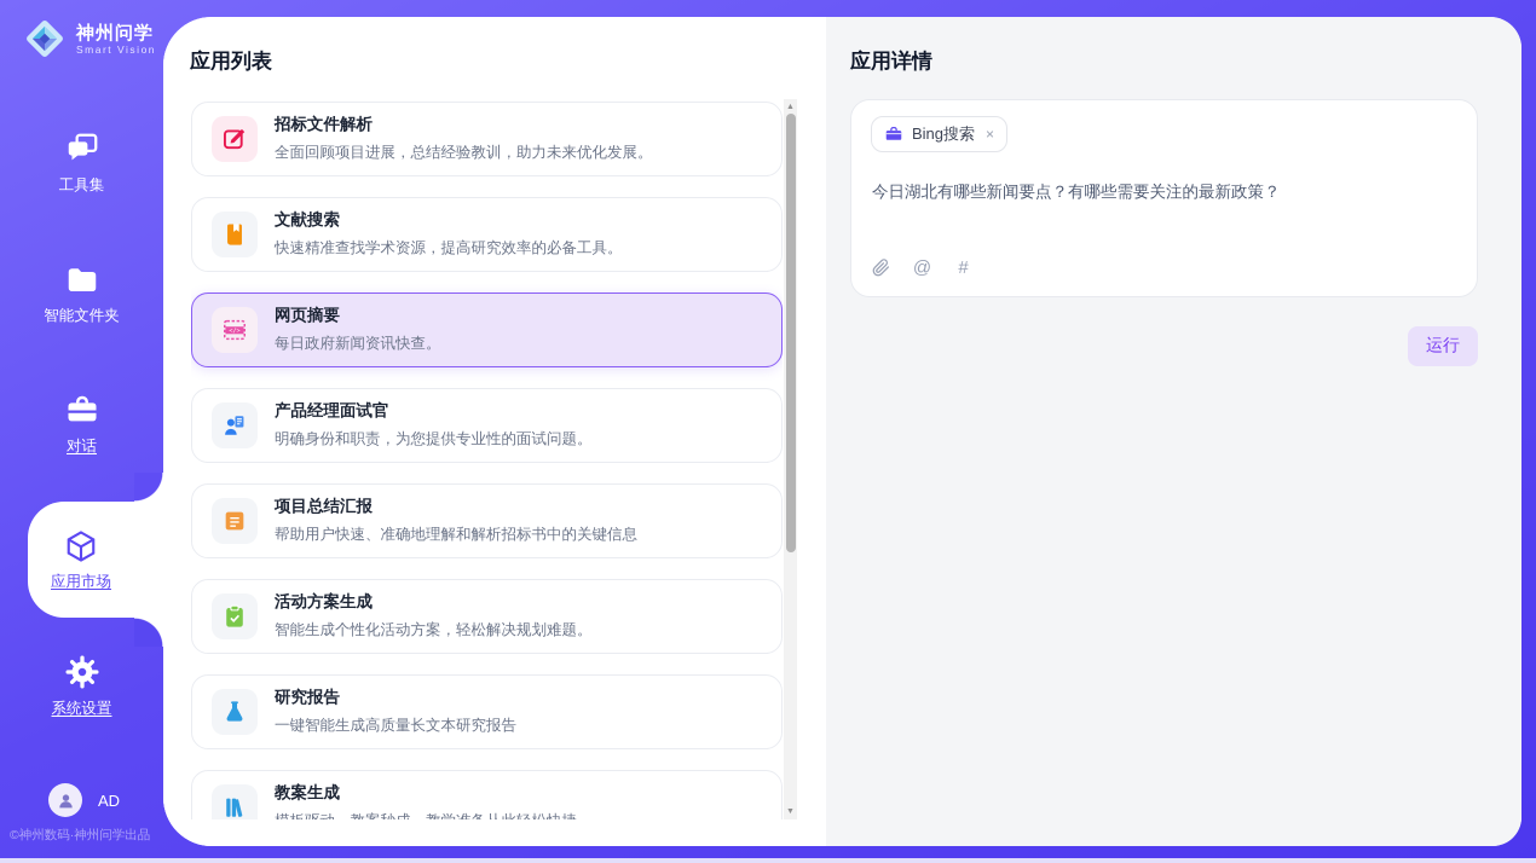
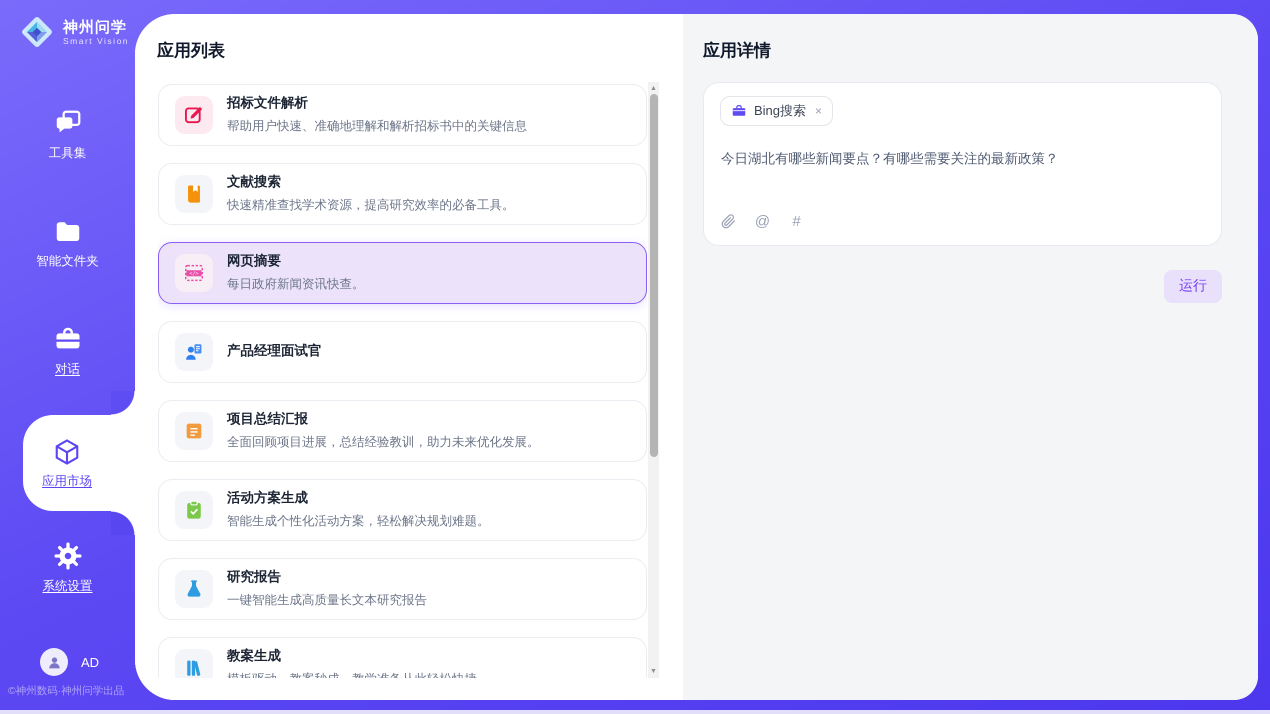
  神州问学
  Smart Vision
  工具集
  智能文件夹
  对话
  应用市场
  系统设置
  AD
  ©神州数码·神州问学出品
  应用列表
  招标文件解析
- 全面回顾项目进展，总结经验教训，助力未来优化发展。
+ 帮助用户快速、准确地理解和解析招标书中的关键信息
  文献搜索
  快速精准查找学术资源，提高研究效率的必备工具。
  网页摘要
  每日政府新闻资讯快查。
  产品经理面试官
- 明确身份和职责，为您提供专业性的面试问题。
  项目总结汇报
- 帮助用户快速、准确地理解和解析招标书中的关键信息
+ 全面回顾项目进展，总结经验教训，助力未来优化发展。
  活动方案生成
  智能生成个性化活动方案，轻松解决规划难题。
  研究报告
  一键智能生成高质量长文本研究报告
  教案生成
  应用详情
  Bing搜索
  ×
  今日湖北有哪些新闻要点？有哪些需要关注的最新政策？
  @
  #
  运行
